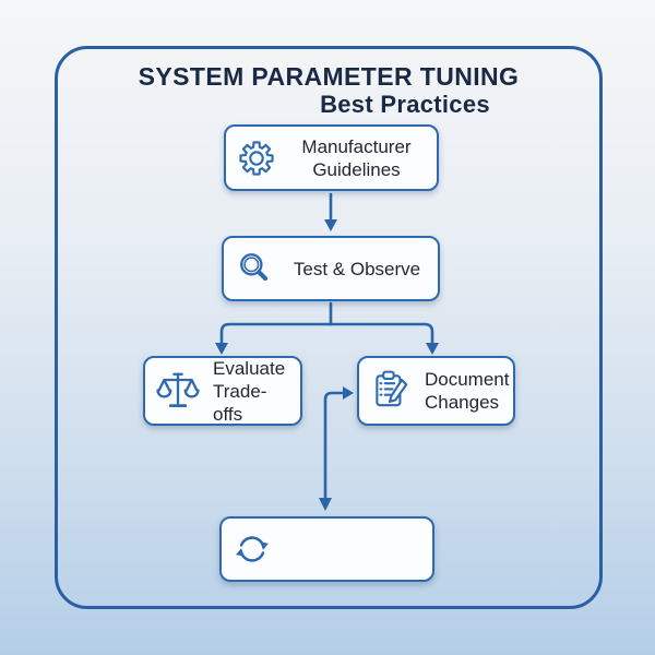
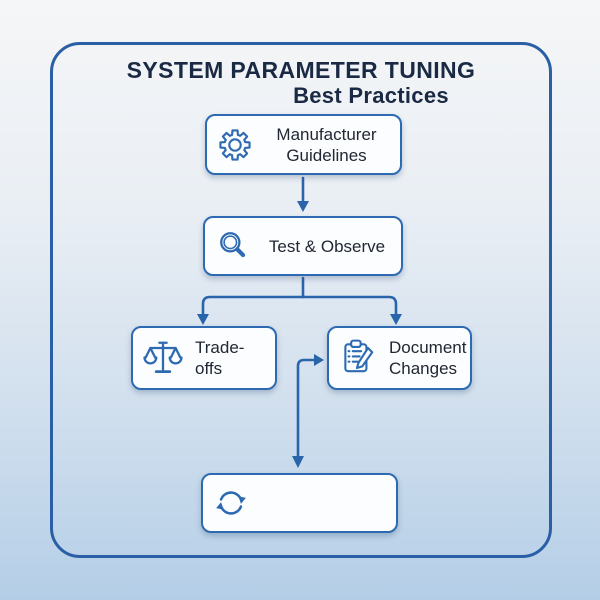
  SYSTEM PARAMETER TUNING
  Best Practices
  Manufacturer
  Guidelines
  Test & Observe
- Evaluate
  Trade-offs
  Document
  Changes
